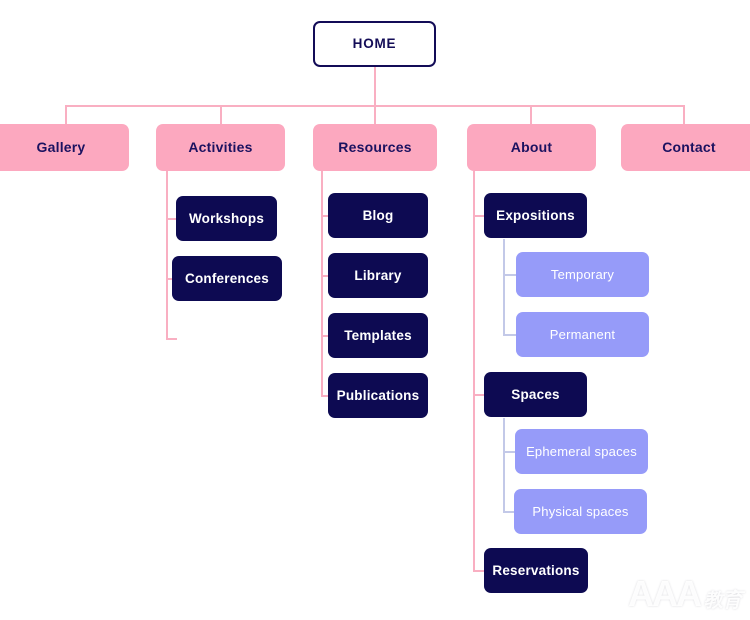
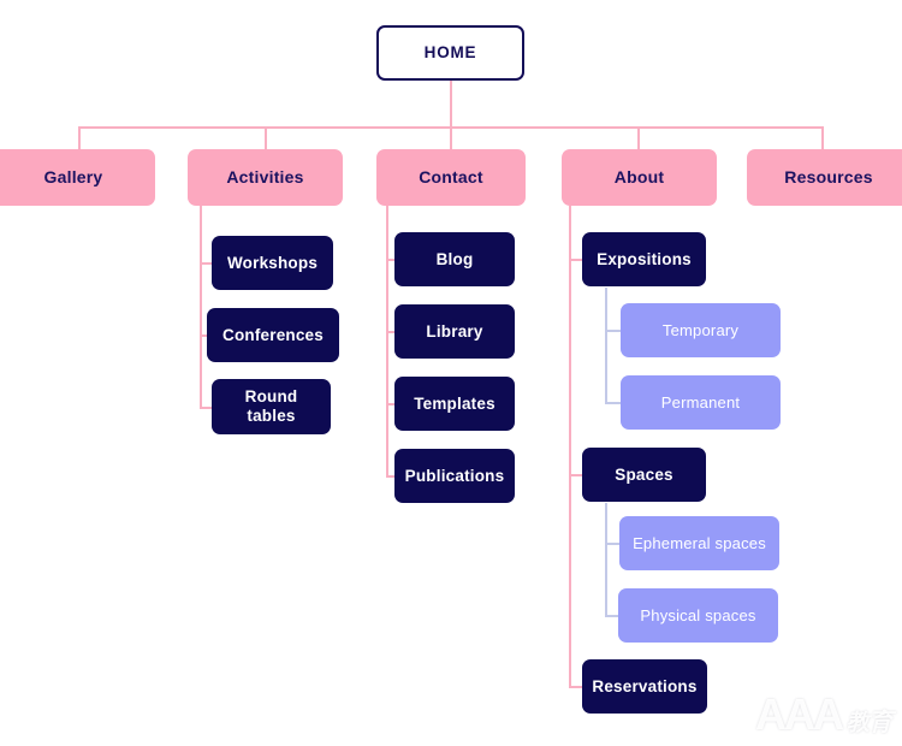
  HOME
  Gallery
  Activities
- Resources
+ Contact
  About
- Contact
+ Resources
  Workshops
  Conferences
+ Round
+ tables
  Blog
  Library
  Templates
  Publications
  Expositions
  Spaces
  Reservations
  Temporary
  Permanent
  Ephemeral spaces
  Physical spaces
  教育
